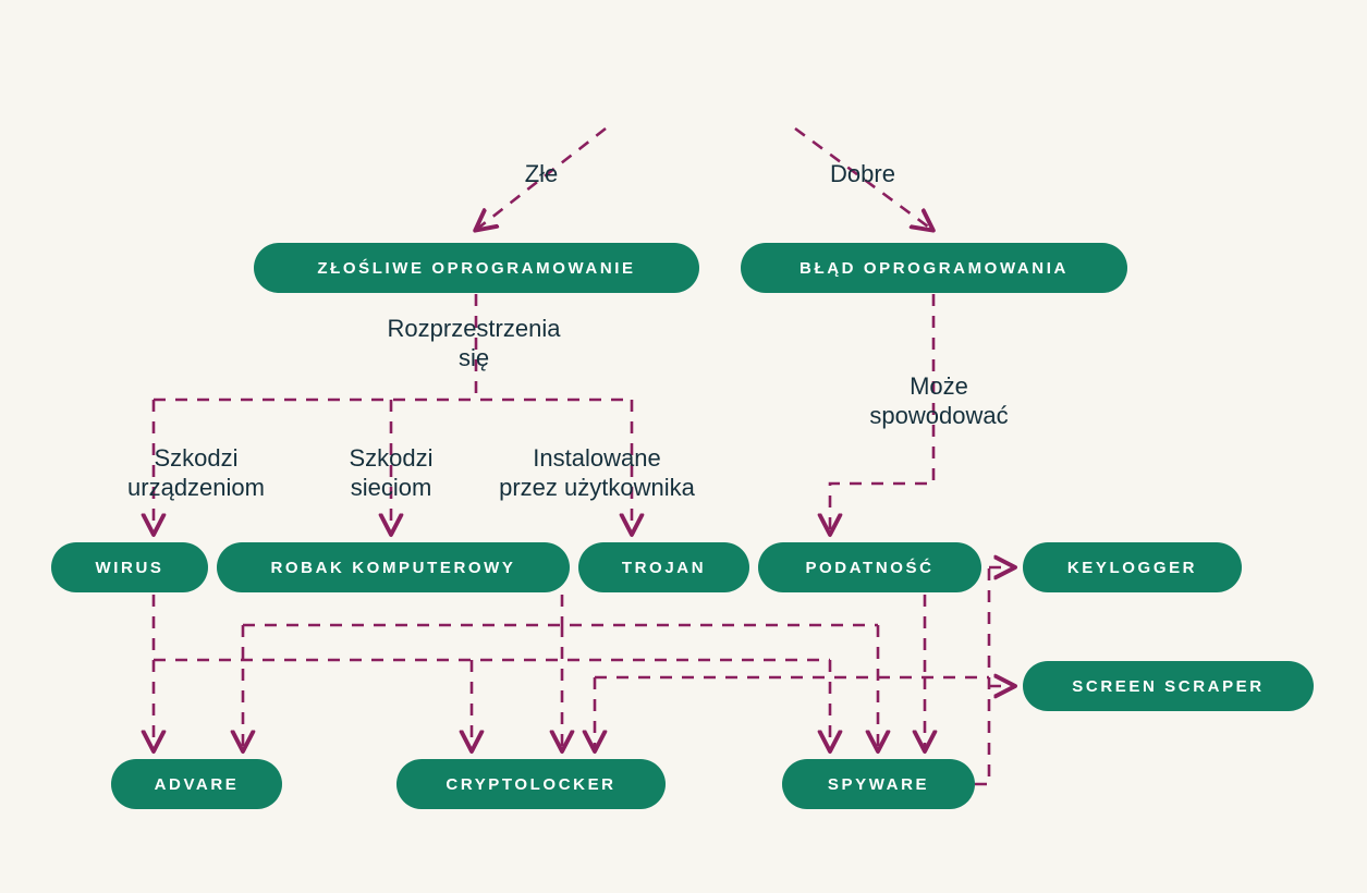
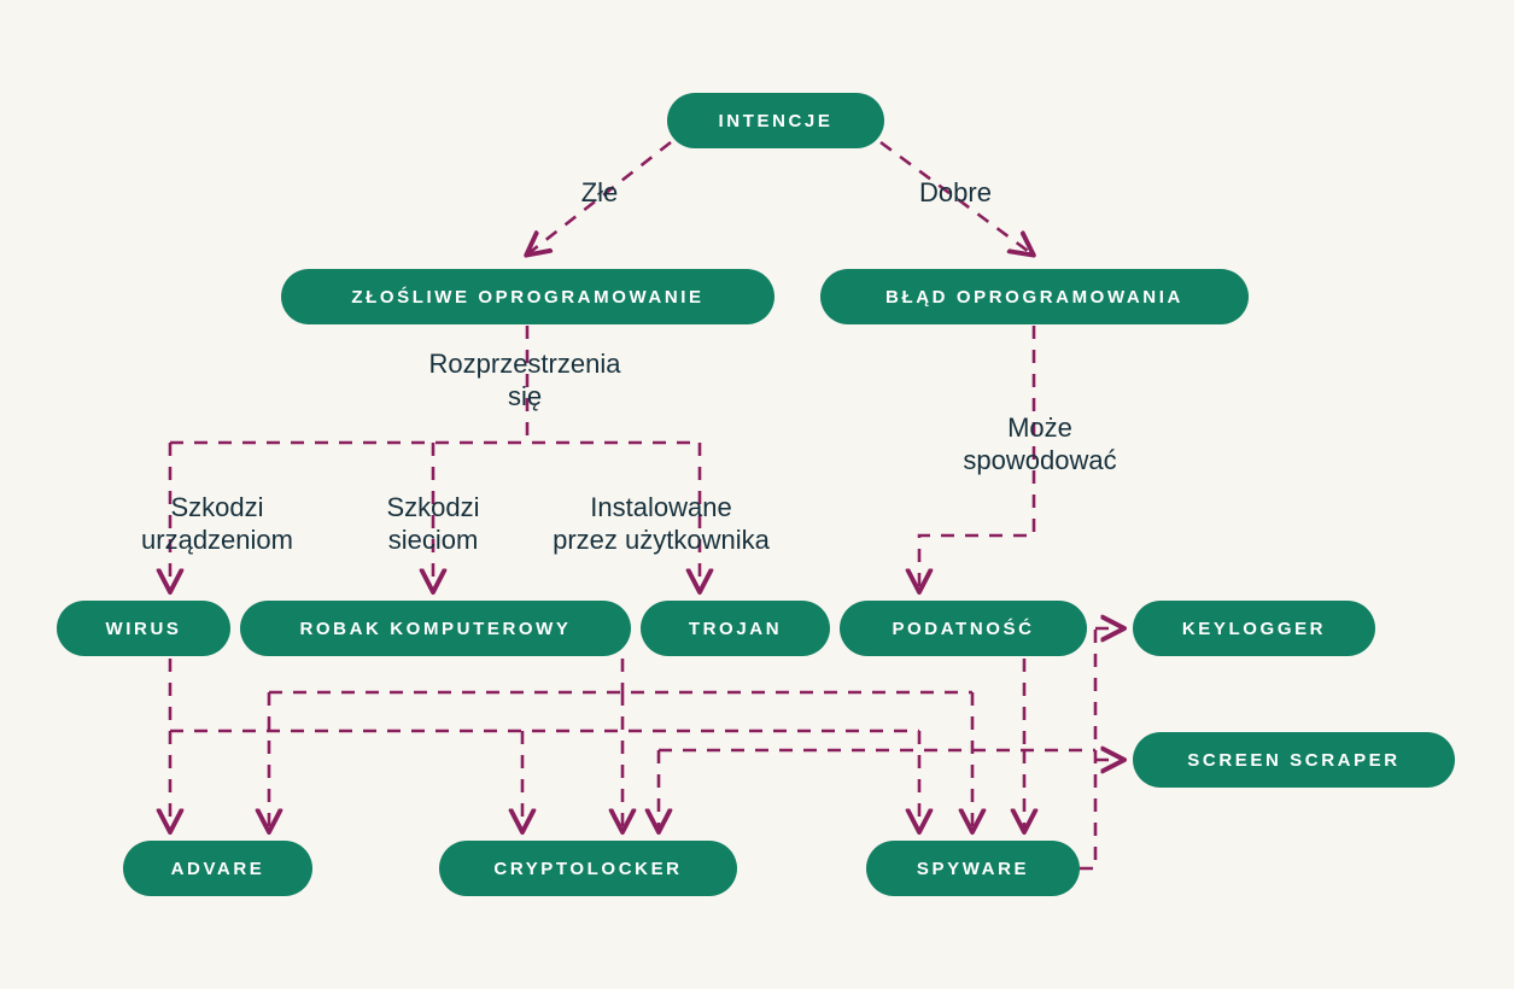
+ INTENCJE
  ZŁOŚLIWE OPROGRAMOWANIE
  BŁĄD OPROGRAMOWANIA
  WIRUS
  ROBAK KOMPUTEROWY
  TROJAN
  PODATNOŚĆ
  KEYLOGGER
  SCREEN SCRAPER
  ADVARE
  CRYPTOLOCKER
  SPYWARE
  Złe
  Dobre
  Rozprzestrzenia
  się
  Może
  spowodować
  Szkodzi
  urządzeniom
  Szkodzi
  sieciom
  Instalowane
  przez użytkownika
